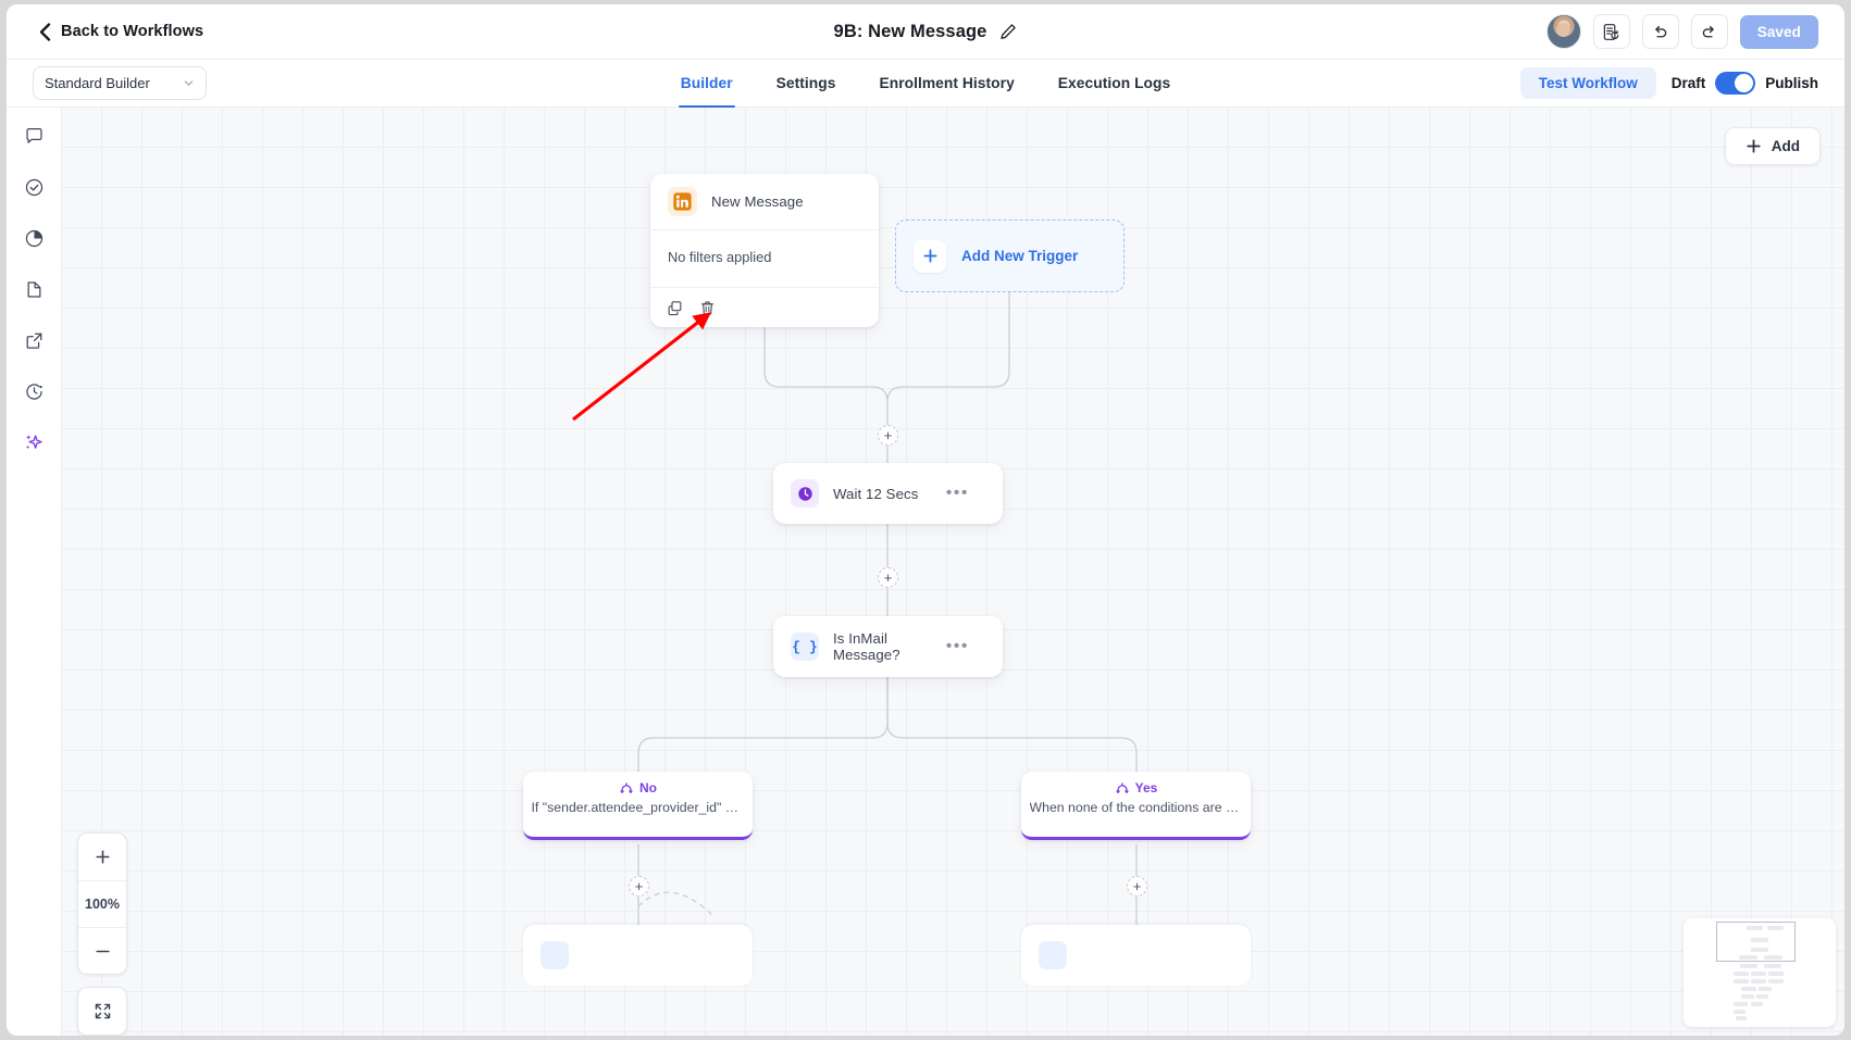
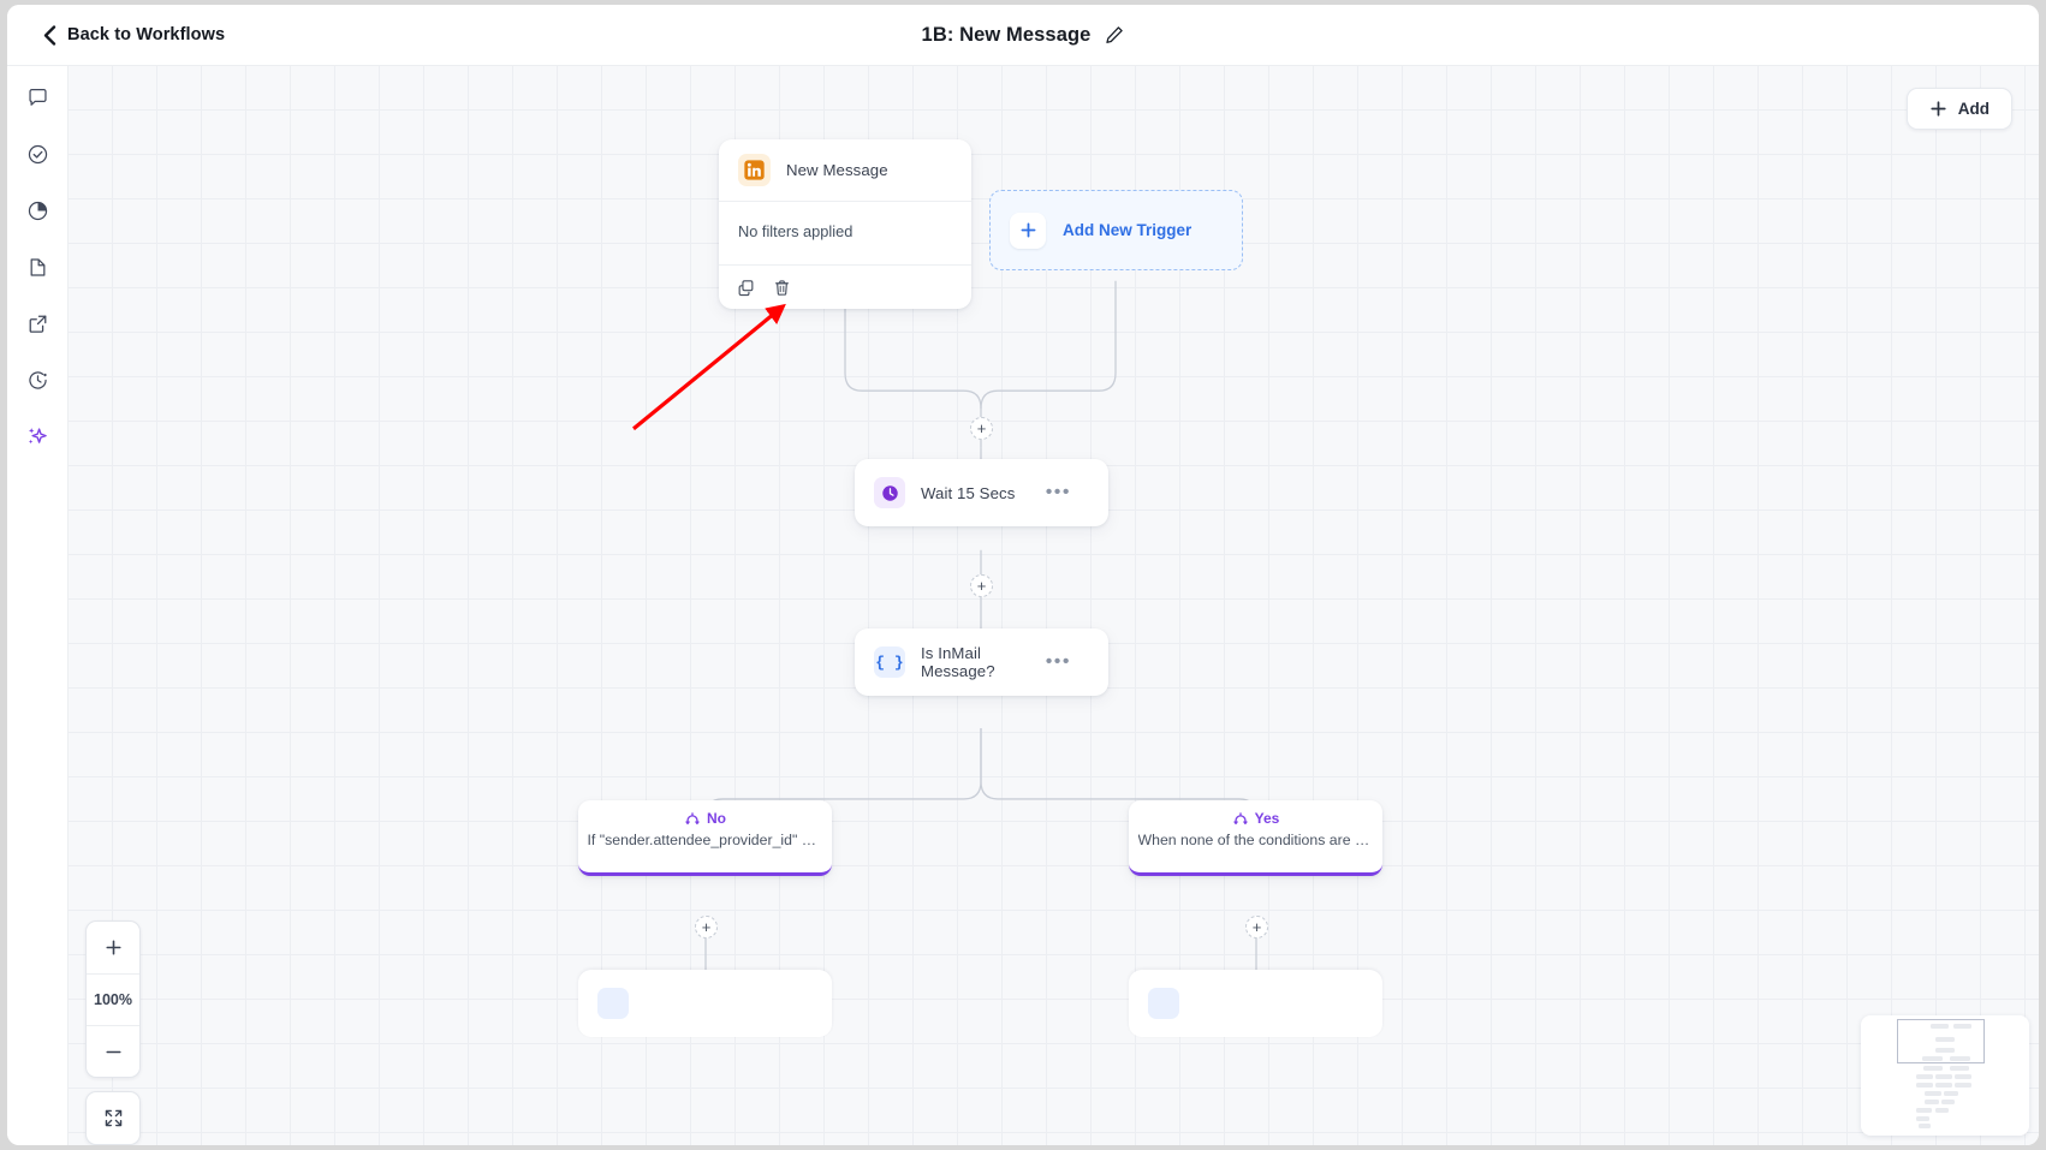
  Back to Workflows
- 9B: New Message
+ 1B: New Message
- Saved
- Standard Builder
- Builder
- Settings
- Enrollment History
- Execution Logs
- Test Workflow
- Draft
- Publish
  New Message
  No filters applied
  Add New Trigger
- Wait 12 Secs
+ Wait 15 Secs
  •••
  { }
  Is InMail Message?
  •••
  No
  If "sender.attendee_provider_id" doe
  Yes
  When none of the conditions are me
  +
  +
  +
  +
  100%
  Add
